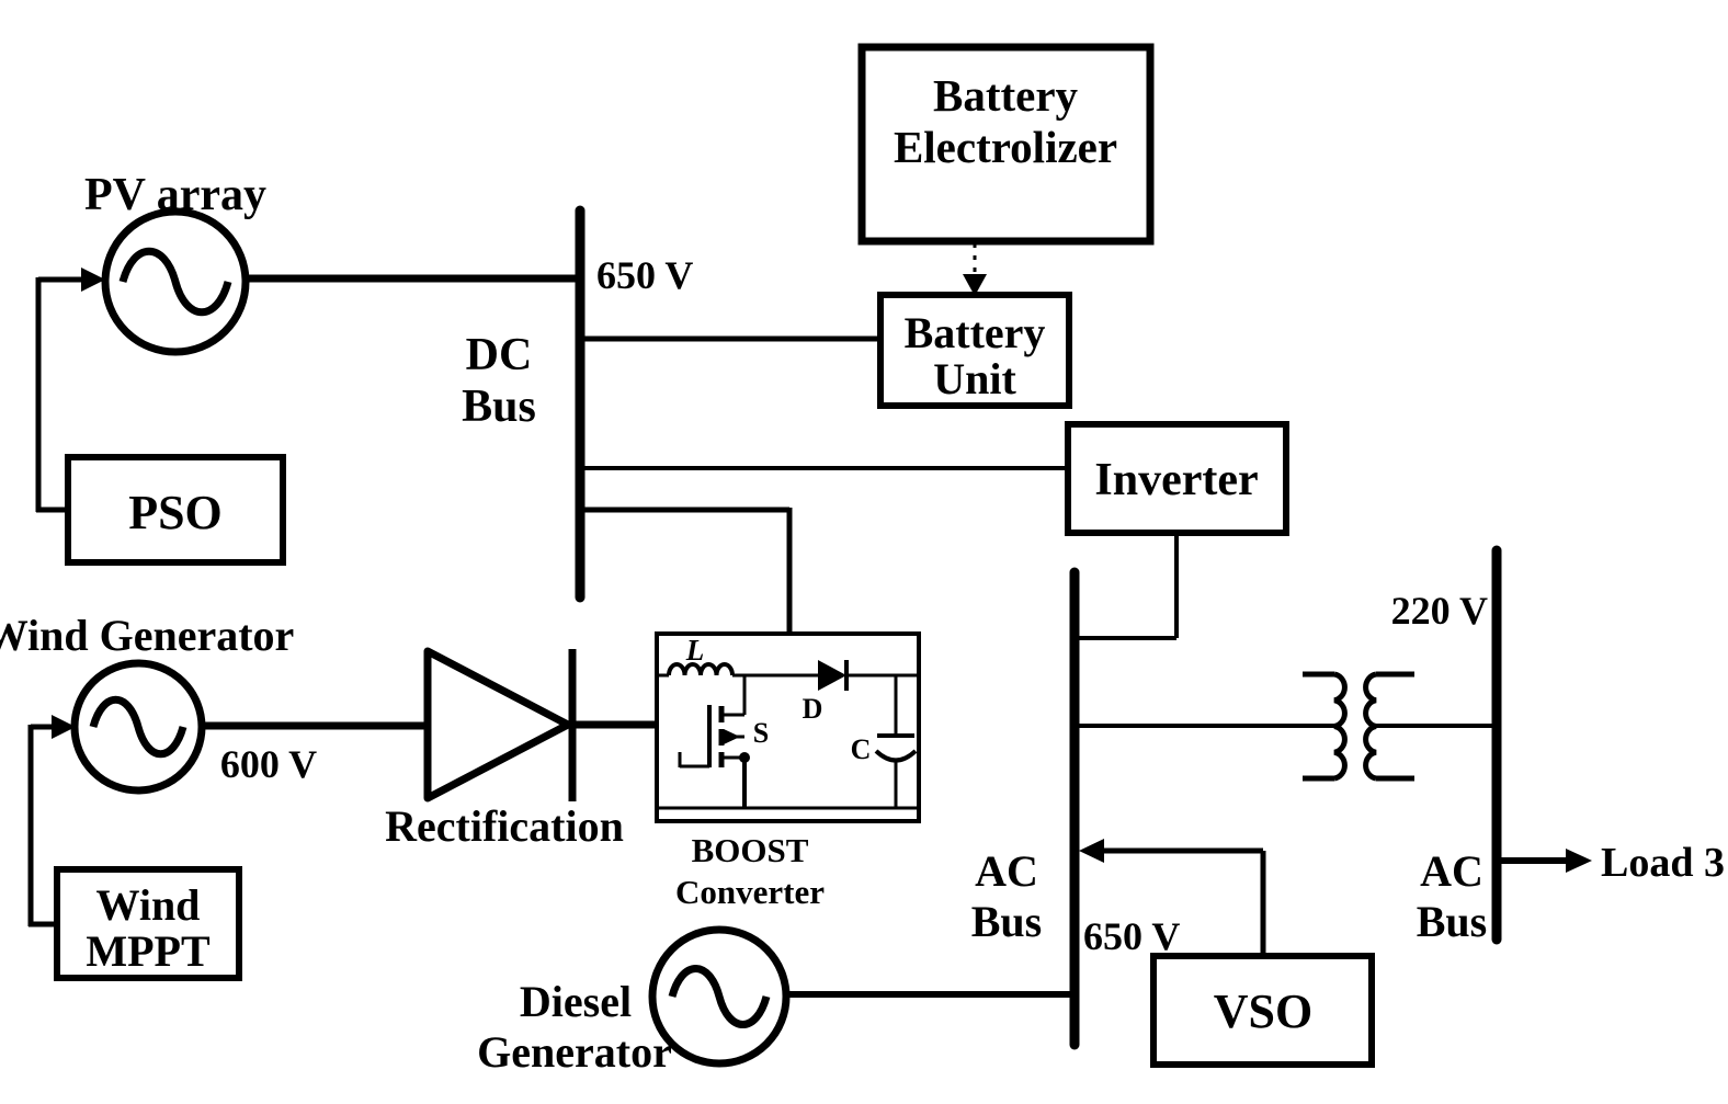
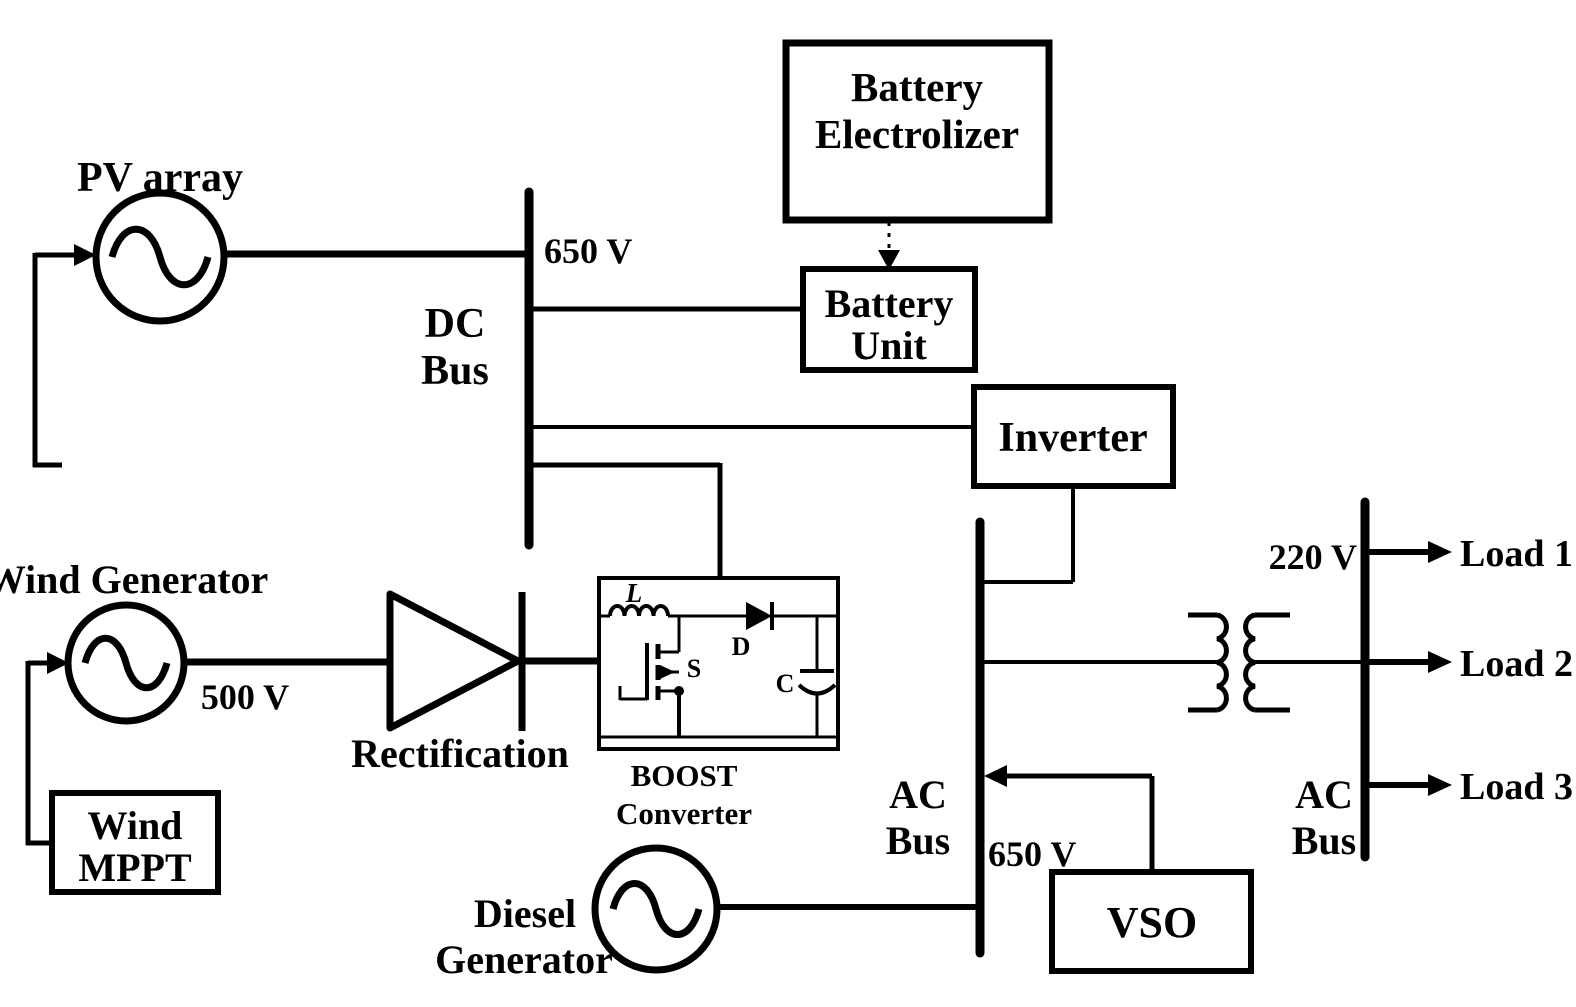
  PV array
- PSO
  650 V
  DC
  Bus
  Battery
  Electrolizer
  Battery
  Unit
  Inverter
  Wind Generator
- 600 V
+ 500 V
  Wind
  MPPT
  Rectification
  L
  D
  S
  C
  BOOST
  Converter
  Diesel
  Generator
  AC
  Bus
  650 V
  VSO
  220 V
  AC
  Bus
+ Load 1
+ Load 2
  Load 3
